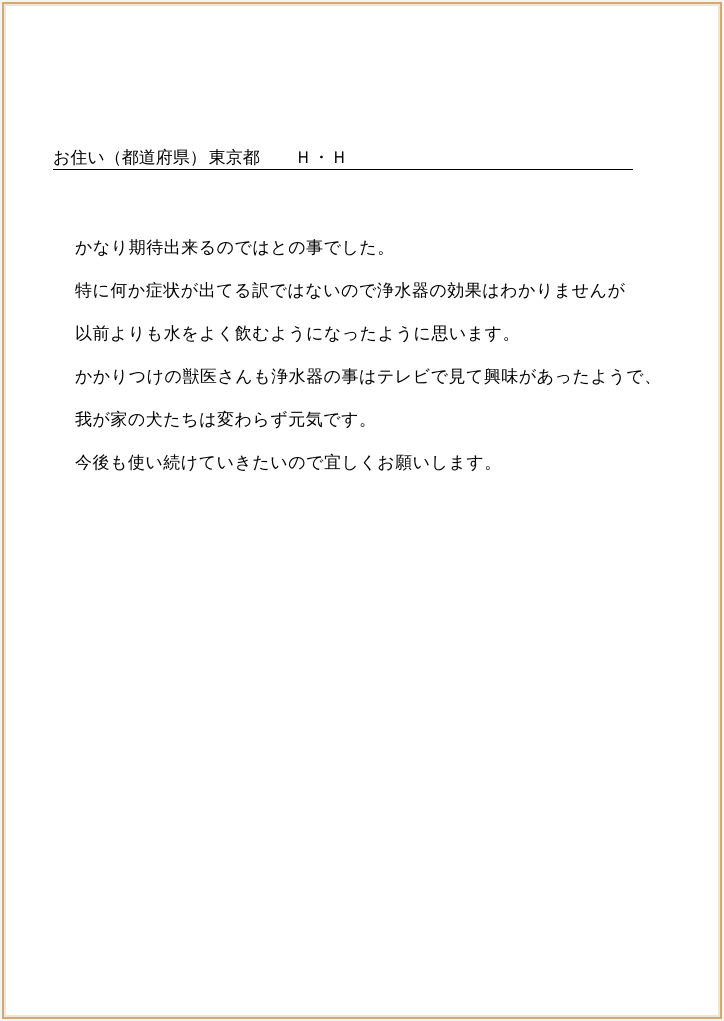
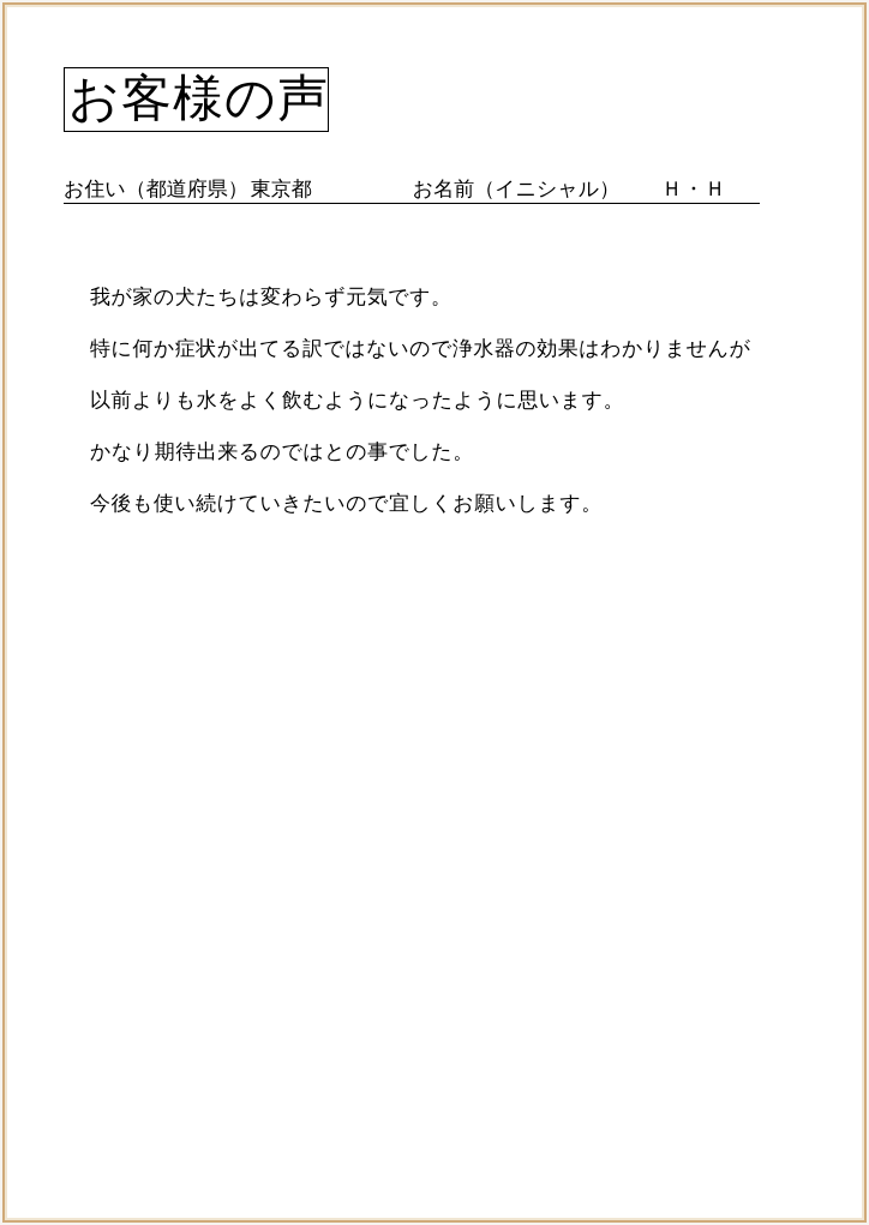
+ お客様の声
  お住い（都道府県）
  東京都
+ お名前（イニシャル）
  Ｈ・Ｈ
- かなり期待出来るのではとの事でした。
+ 我が家の犬たちは変わらず元気です。
  特に何か症状が出てる訳ではないので浄水器の効果はわかりませんが
  以前よりも水をよく飲むようになったように思います。
- かかりつけの獣医さんも浄水器の事はテレビで見て興味があったようで、
- 我が家の犬たちは変わらず元気です。
+ かなり期待出来るのではとの事でした。
  今後も使い続けていきたいので宜しくお願いします。
